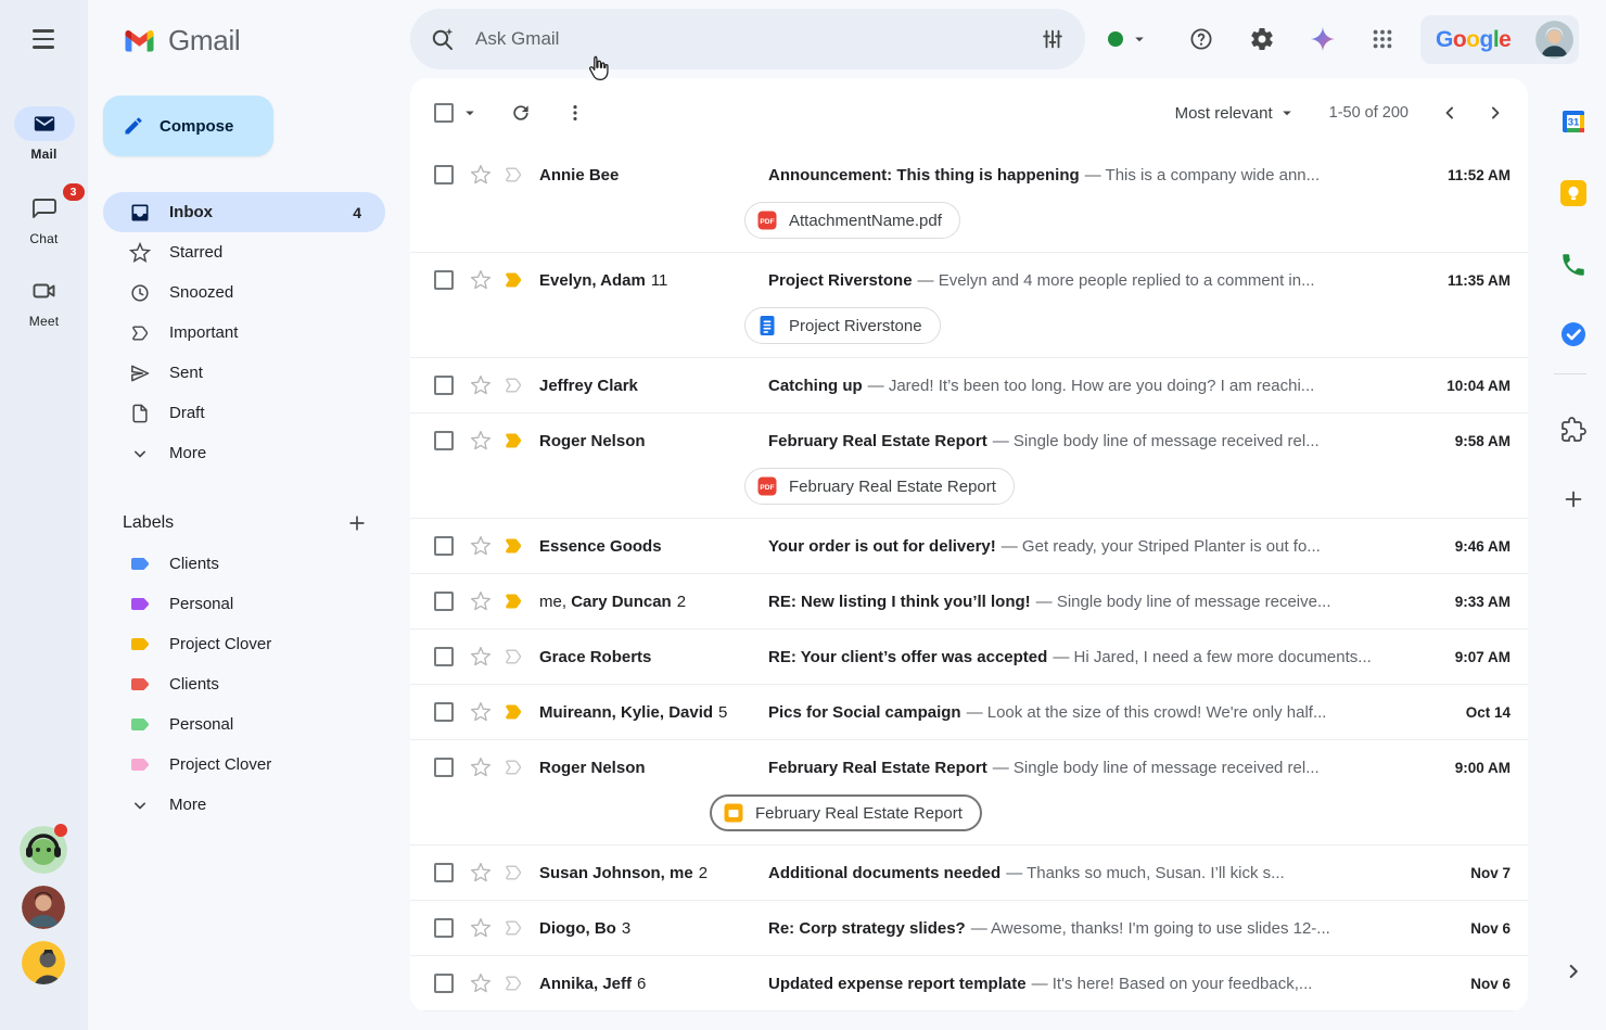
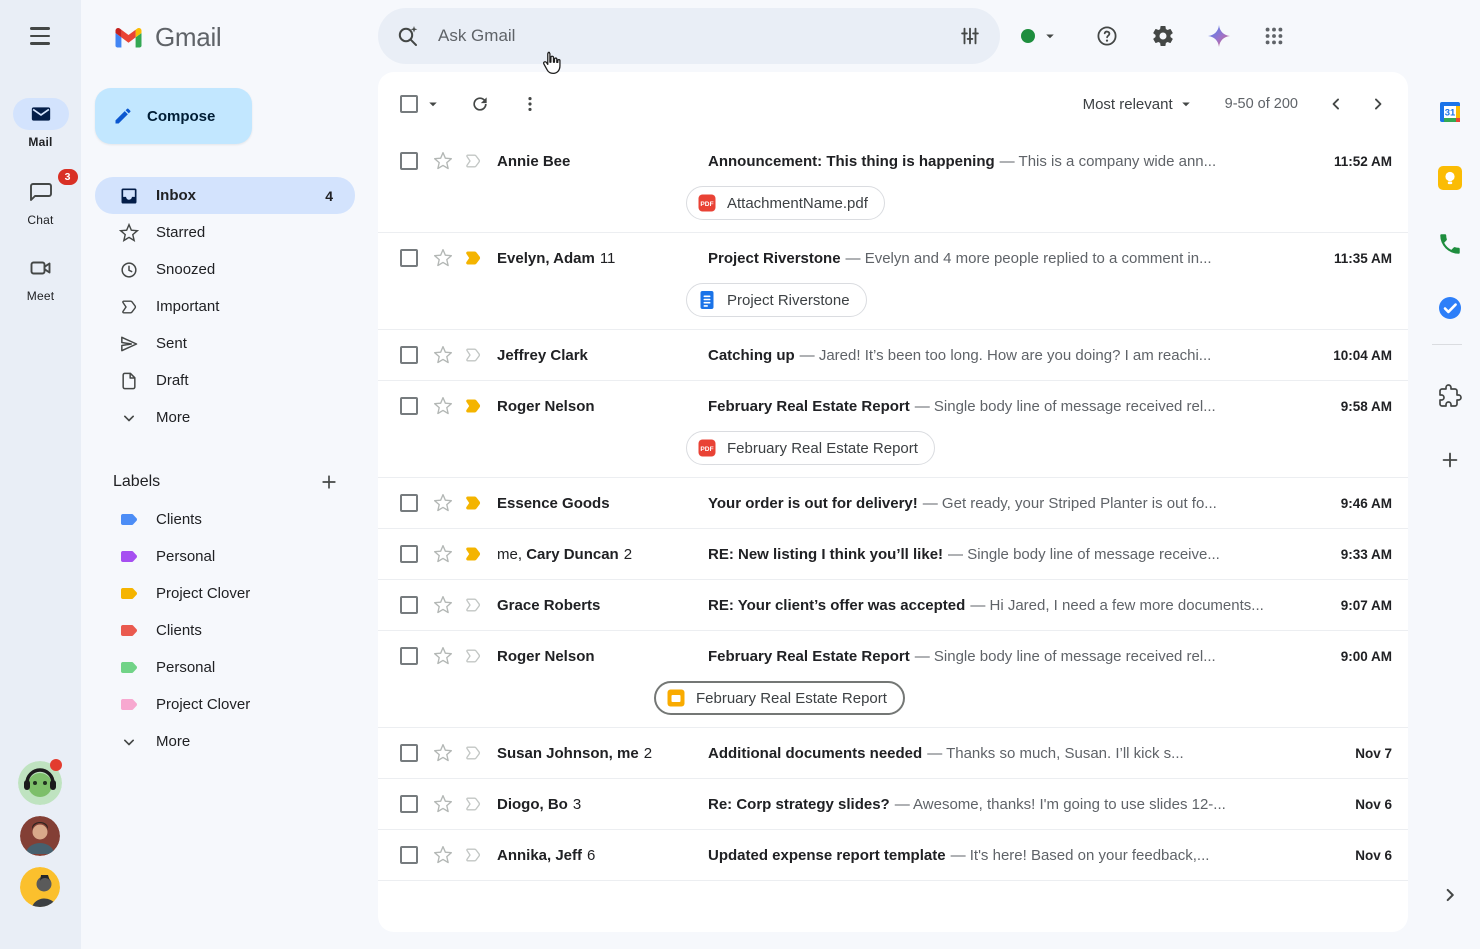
  Mail
  3
  Chat
  Meet
  Gmail
  Ask Gmail
- Google
  Compose
  Inbox
  4
  Starred
  Snoozed
  Important
  Sent
  Draft
  More
  Labels
  Clients
  Personal
  Project Clover
  Clients
  Personal
  Project Clover
  More
  Most relevant
- 1-50 of 200
+ 9-50 of 200
  Annie Bee
  Announcement: This thing is happening — This is a company wide ann...
  11:52 AM
  AttachmentName.pdf
  Evelyn, Adam 11
  Project Riverstone — Evelyn and 4 more people replied to a comment in...
  11:35 AM
  Project Riverstone
  Jeffrey Clark
  Catching up — Jared! It’s been too long. How are you doing? I am reachi...
  10:04 AM
  Roger Nelson
  February Real Estate Report — Single body line of message received rel...
  9:58 AM
  February Real Estate Report
  Essence Goods
  Your order is out for delivery! — Get ready, your Striped Planter is out fo...
  9:46 AM
  me, Cary Duncan 2
- RE: New listing I think you’ll long! — Single body line of message receive...
+ RE: New listing I think you’ll like! — Single body line of message receive...
  9:33 AM
  Grace Roberts
  RE: Your client’s offer was accepted — Hi Jared, I need a few more documents...
  9:07 AM
- Muireann, Kylie, David 5
- Pics for Social campaign — Look at the size of this crowd! We're only half...
- Oct 14
  Roger Nelson
  February Real Estate Report — Single body line of message received rel...
  9:00 AM
  February Real Estate Report
  Susan Johnson, me 2
  Additional documents needed — Thanks so much, Susan. I’ll kick s...
  Nov 7
  Diogo, Bo 3
  Re: Corp strategy slides? — Awesome, thanks! I'm going to use slides 12-...
  Nov 6
  Annika, Jeff 6
  Updated expense report template — It's here! Based on your feedback,...
  Nov 6
  31
